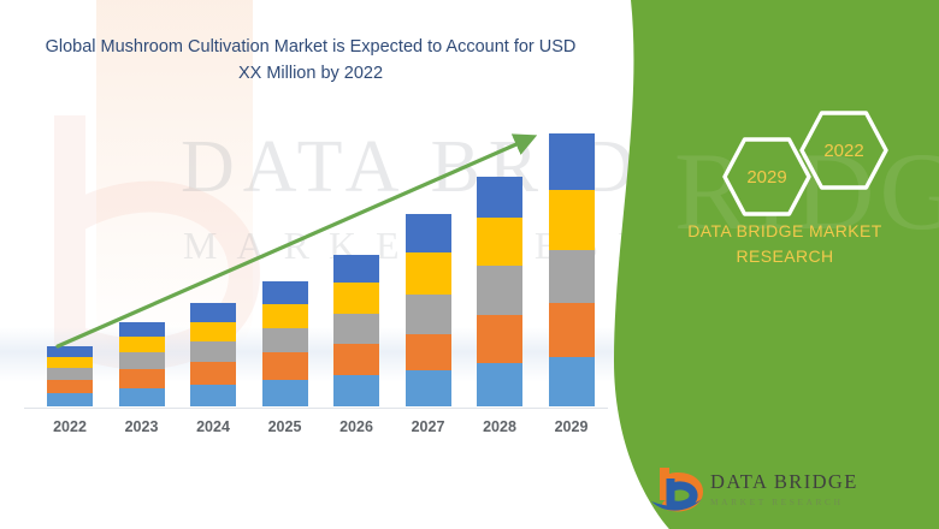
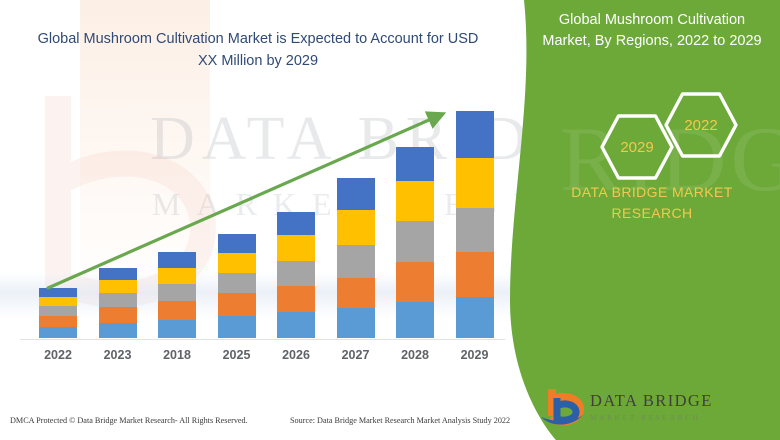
  DATA BRD
- Global Mushroom Cultivation Market is Expected to Account for USD XX Million by 2022
+ Global Mushroom Cultivation Market is Expected to Account for USD XX Million by 2029
  2022
  2023
- 2024
+ 2018
  2025
  2026
  2027
  2028
  2029
+ DMCA Protected © Data Bridge Market Research- All Rights Reserved.
+ Source: Data Bridge Market Research Market Analysis Study 2022
  RDG
+ Global Mushroom Cultivation Market, By Regions, 2022 to 2029
  2022
  2029
  DATA BRIDGE MARKET RESEARCH
  DATA BRIDGE
